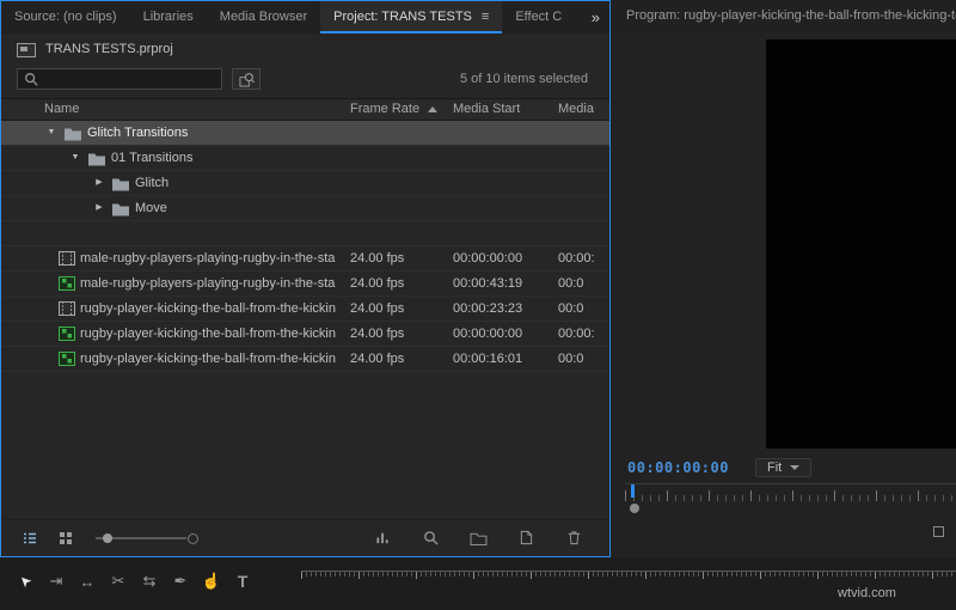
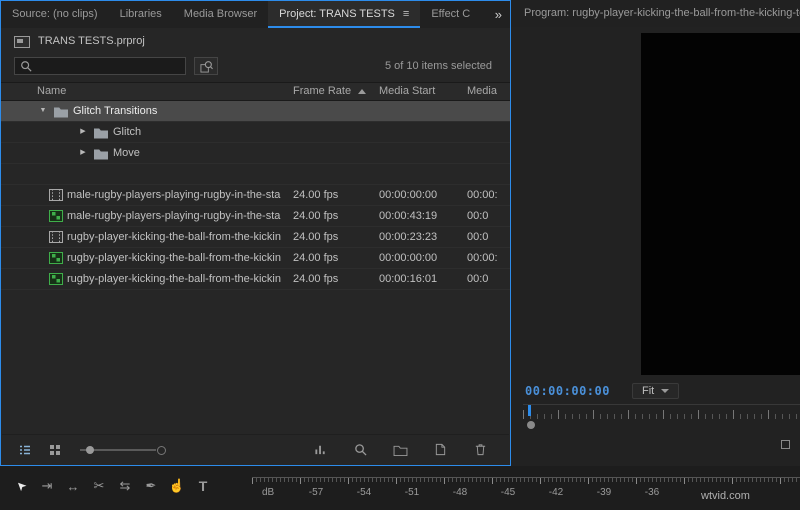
  Source: (no clips)
  Libraries
  Media Browser
  Project: TRANS TESTS
  Effect C
  »
  TRANS TESTS.prproj
  5 of 10 items selected
  Name
  Frame Rate
  Media Start
  Media
  Glitch Transitions
- 01 Transitions
  Glitch
  Move
  male-rugby-players-playing-rugby-in-the-sta
  24.00 fps
  00:00:00:00
  00:00:
  male-rugby-players-playing-rugby-in-the-sta
  24.00 fps
  00:00:43:19
  00:0
  rugby-player-kicking-the-ball-from-the-kickin
  24.00 fps
  00:00:23:23
  00:0
  rugby-player-kicking-the-ball-from-the-kickin
  24.00 fps
  00:00:00:00
  00:00:
  rugby-player-kicking-the-ball-from-the-kickin
  24.00 fps
  00:00:16:01
  00:0
  Program: rugby-player-kicking-the-ball-from-the-kicking-t
  00:00:00:00
  Fit
  ⇥
  ↔
  ✂
  ⇆
  ✒
  ☝
  T
+ dB
+ -57
+ -54
+ -51
+ -48
+ -45
+ -42
+ -39
+ -36
  wtvid.com
